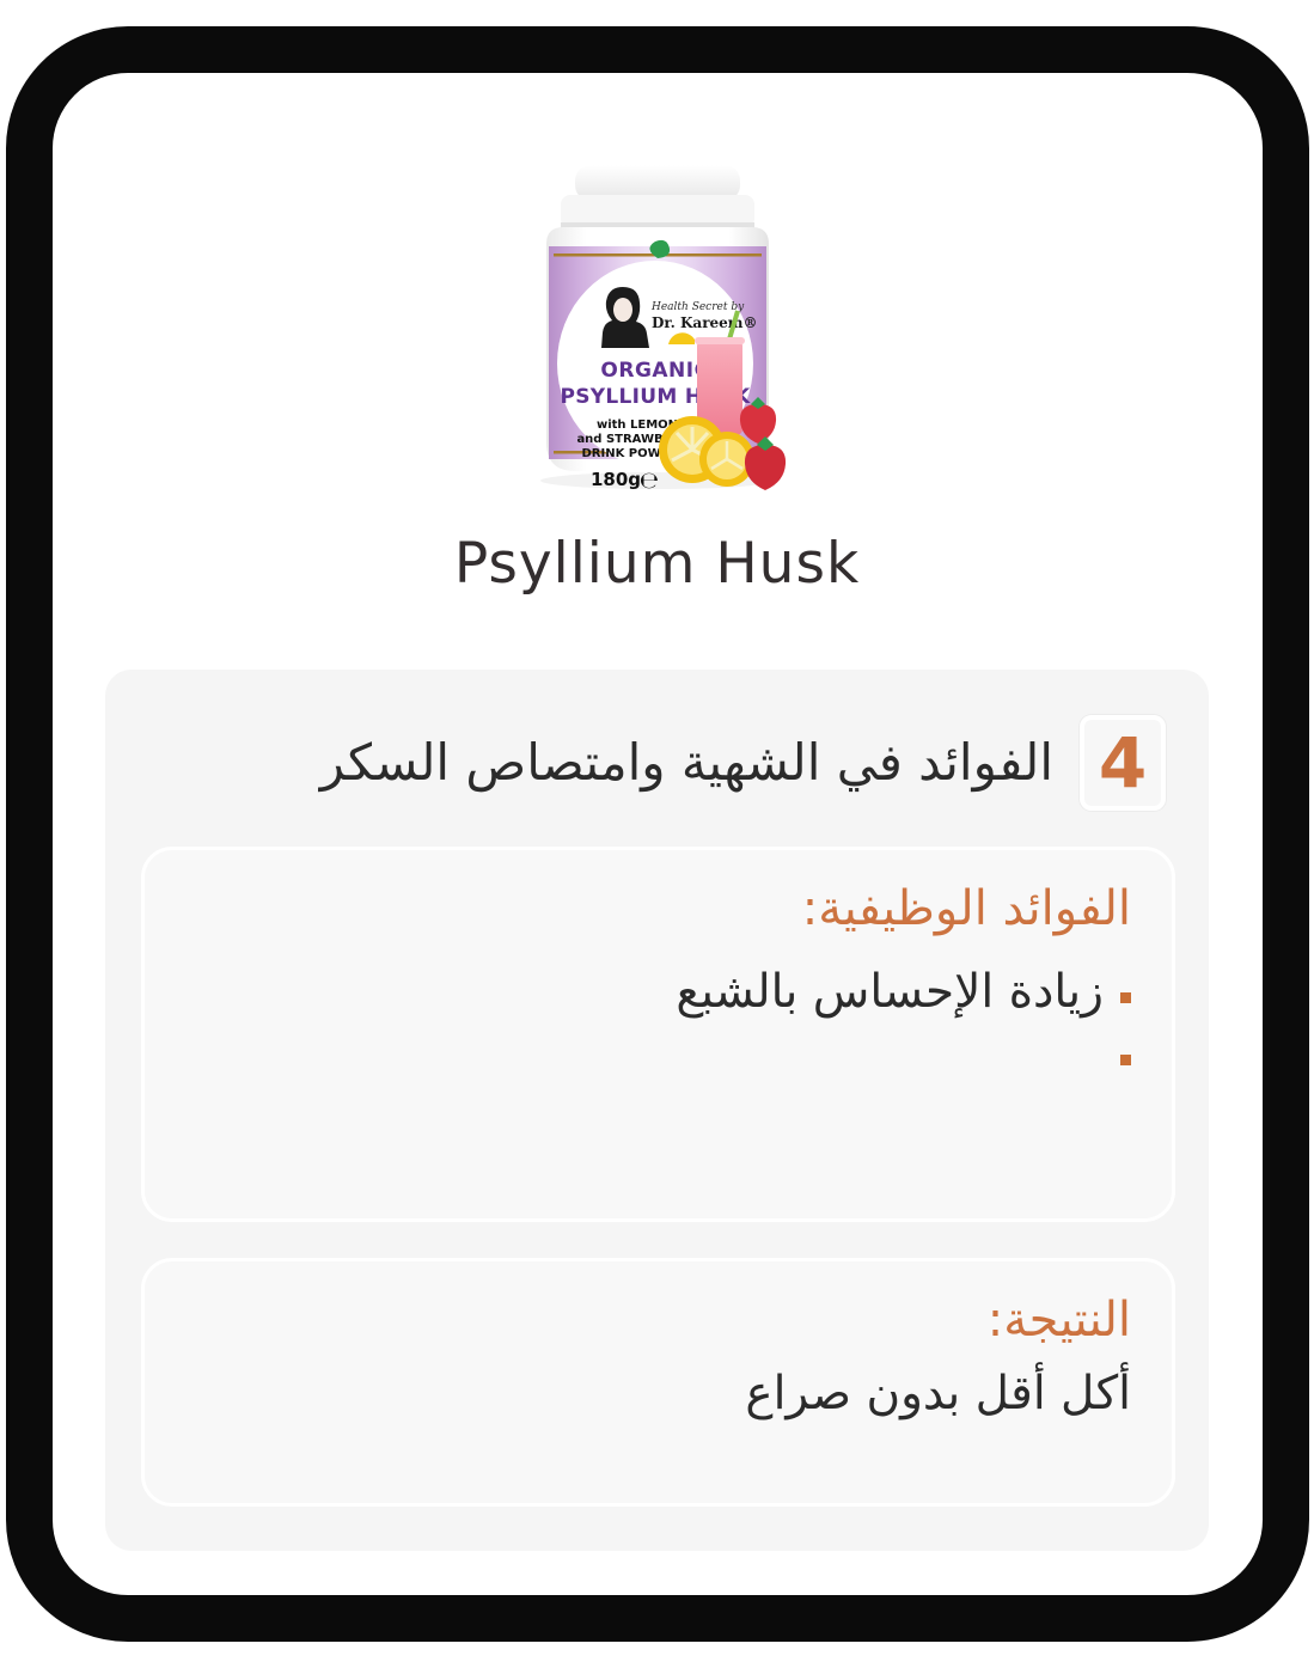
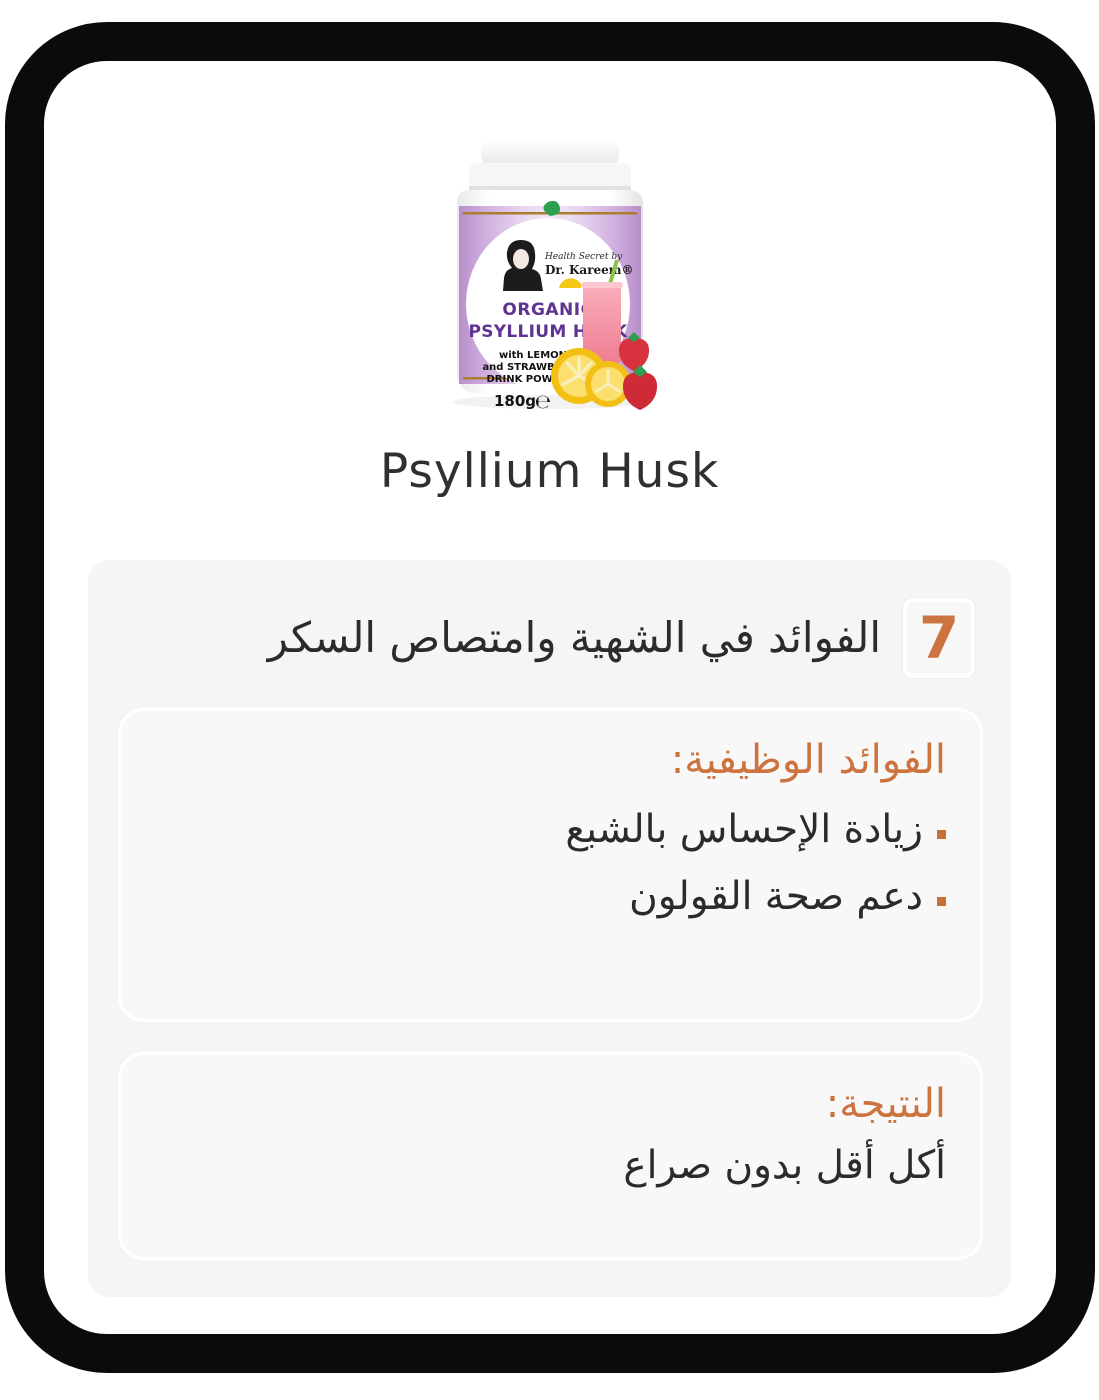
  Health Secret by
  Dr. Karee®
  ORGANI
  PSYLLIUM H
  with LEMO
  DRINK POW
  180g
  ℮
  Psyllium Husk
- 4
+ 7
  الفوائد في الشهية وامتصاص السكر
  الفوائد الوظيفية:
  زيادة الإحساس بالشبع
+ دعم صحة القولون
  النتيجة:
  أكل أقل بدون صراع
